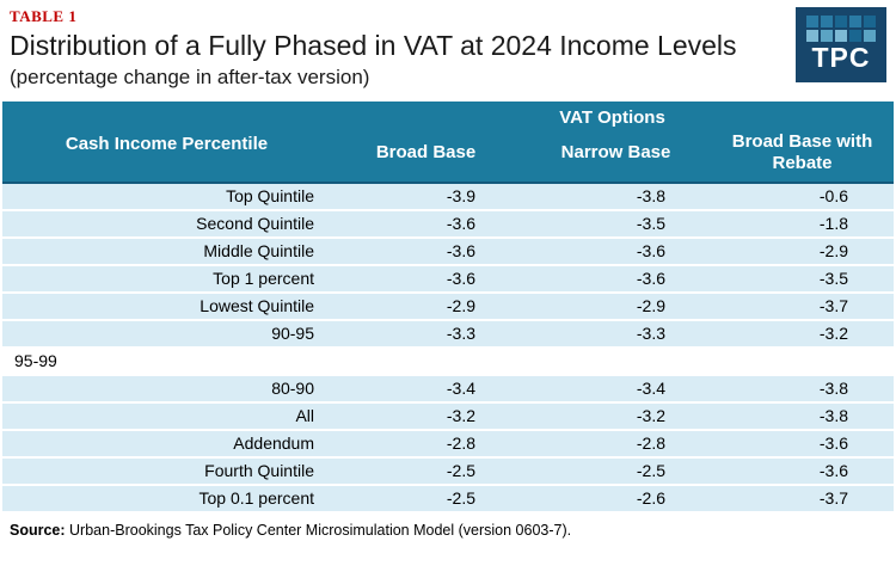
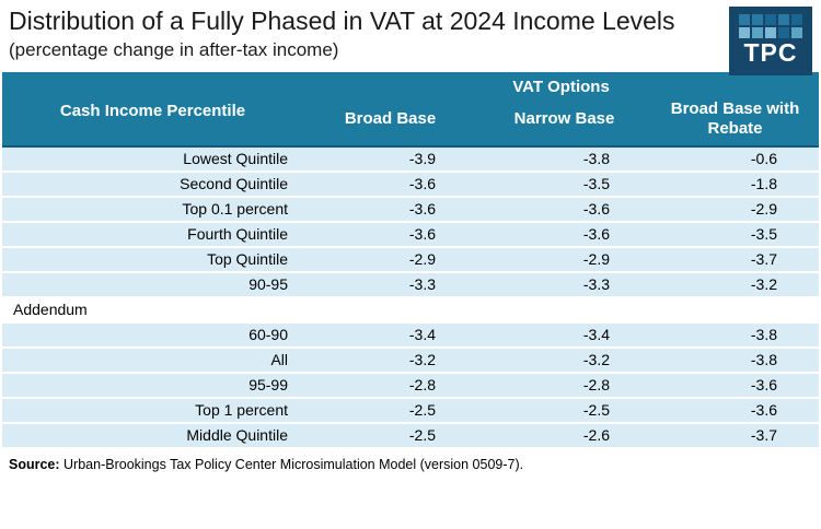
- TABLE 1
  Distribution of a Fully Phased in VAT at 2024 Income Levels
- (percentage change in after-tax version)
+ (percentage change in after-tax income)
  TPC
  Cash Income Percentile	VAT Options
  Broad Base	Narrow Base	Broad Base with Rebate
- Top Quintile	-3.9	-3.8	-0.6
+ Lowest Quintile	-3.9	-3.8	-0.6
  Second Quintile	-3.6	-3.5	-1.8
- Middle Quintile	-3.6	-3.6	-2.9
+ Top 0.1 percent	-3.6	-3.6	-2.9
- Top 1 percent	-3.6	-3.6	-3.5
+ Fourth Quintile	-3.6	-3.6	-3.5
- Lowest Quintile	-2.9	-2.9	-3.7
+ Top Quintile	-2.9	-2.9	-3.7
  90-95	-3.3	-3.3	-3.2
- 95-99
+ Addendum
- 80-90	-3.4	-3.4	-3.8
+ 60-90	-3.4	-3.4	-3.8
  All	-3.2	-3.2	-3.8
- Addendum	-2.8	-2.8	-3.6
+ 95-99	-2.8	-2.8	-3.6
- Fourth Quintile	-2.5	-2.5	-3.6
+ Top 1 percent	-2.5	-2.5	-3.6
- Top 0.1 percent	-2.5	-2.6	-3.7
+ Middle Quintile	-2.5	-2.6	-3.7
- Source: Urban-Brookings Tax Policy Center Microsimulation Model (version 0603-7).
+ Source: Urban-Brookings Tax Policy Center Microsimulation Model (version 0509-7).
